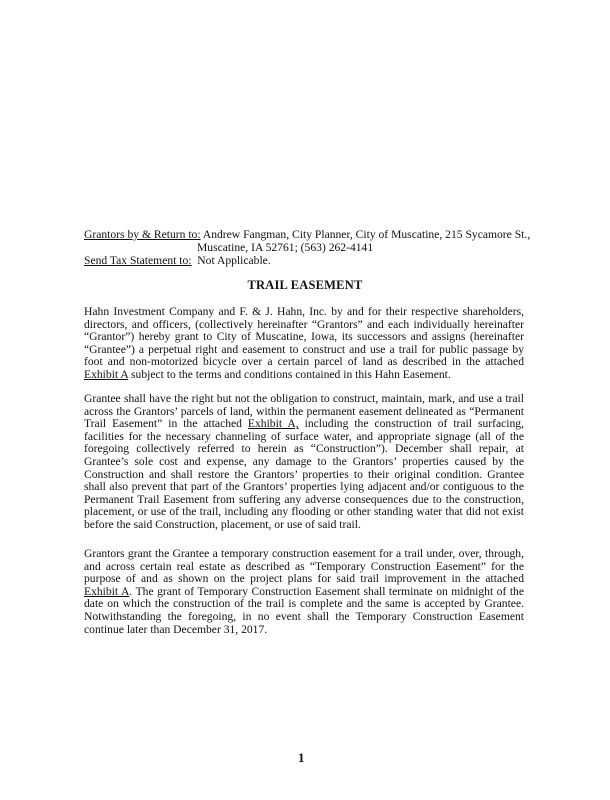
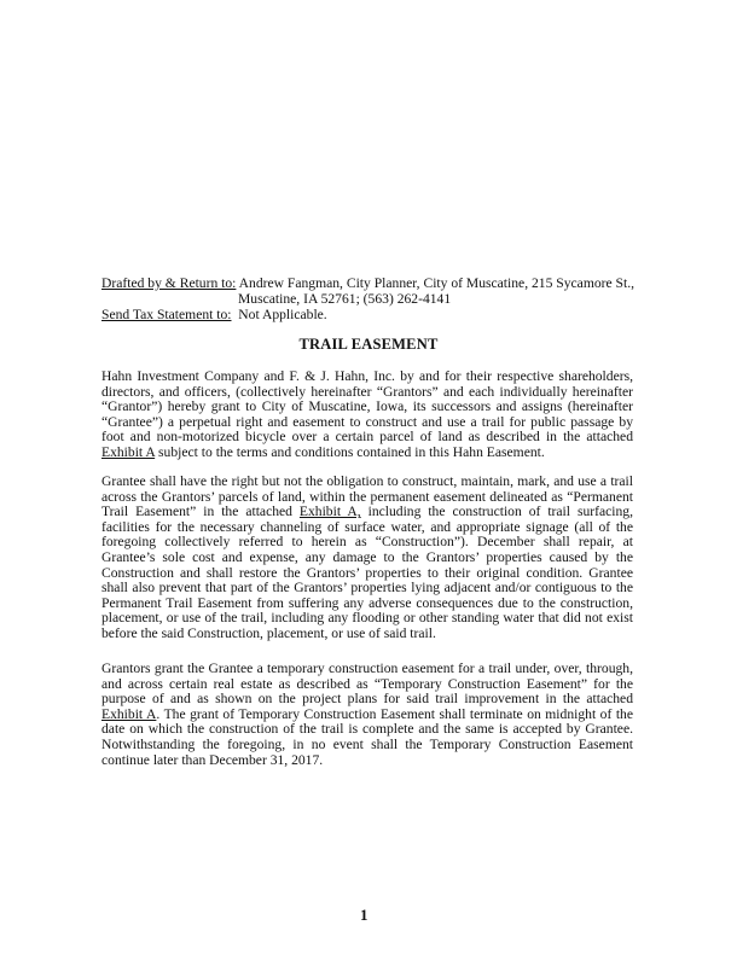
- Grantors by & Return to: Andrew Fangman, City Planner, City of Muscatine, 215 Sycamore St.,
+ Drafted by & Return to: Andrew Fangman, City Planner, City of Muscatine, 215 Sycamore St.,
  Muscatine, IA 52761; (563) 262-4141
  Send Tax Statement to: Not Applicable.
  TRAIL EASEMENT
  Hahn Investment Company and F. & J. Hahn, Inc. by and for their respective shareholders, directors, and officers, (collectively hereinafter “Grantors” and each individually hereinafter “Grantor”) hereby grant to City of Muscatine, Iowa, its successors and assigns (hereinafter “Grantee”) a perpetual right and easement to construct and use a trail for public passage by foot and non-motorized bicycle over a certain parcel of land as described in the attached Exhibit A subject to the terms and conditions contained in this Hahn Easement.
  Grantee shall have the right but not the obligation to construct, maintain, mark, and use a trail across the Grantors’ parcels of land, within the permanent easement delineated as “Permanent Trail Easement” in the attached Exhibit A, including the construction of trail surfacing, facilities for the necessary channeling of surface water, and appropriate signage (all of the foregoing collectively referred to herein as “Construction”). December shall repair, at Grantee’s sole cost and expense, any damage to the Grantors’ properties caused by the Construction and shall restore the Grantors’ properties to their original condition. Grantee shall also prevent that part of the Grantors’ properties lying adjacent and/or contiguous to the Permanent Trail Easement from suffering any adverse consequences due to the construction, placement, or use of the trail, including any flooding or other standing water that did not exist before the said Construction, placement, or use of said trail.
  Grantors grant the Grantee a temporary construction easement for a trail under, over, through, and across certain real estate as described as “Temporary Construction Easement” for the purpose of and as shown on the project plans for said trail improvement in the attached Exhibit A. The grant of Temporary Construction Easement shall terminate on midnight of the date on which the construction of the trail is complete and the same is accepted by Grantee. Notwithstanding the foregoing, in no event shall the Temporary Construction Easement continue later than December 31, 2017.
  1
